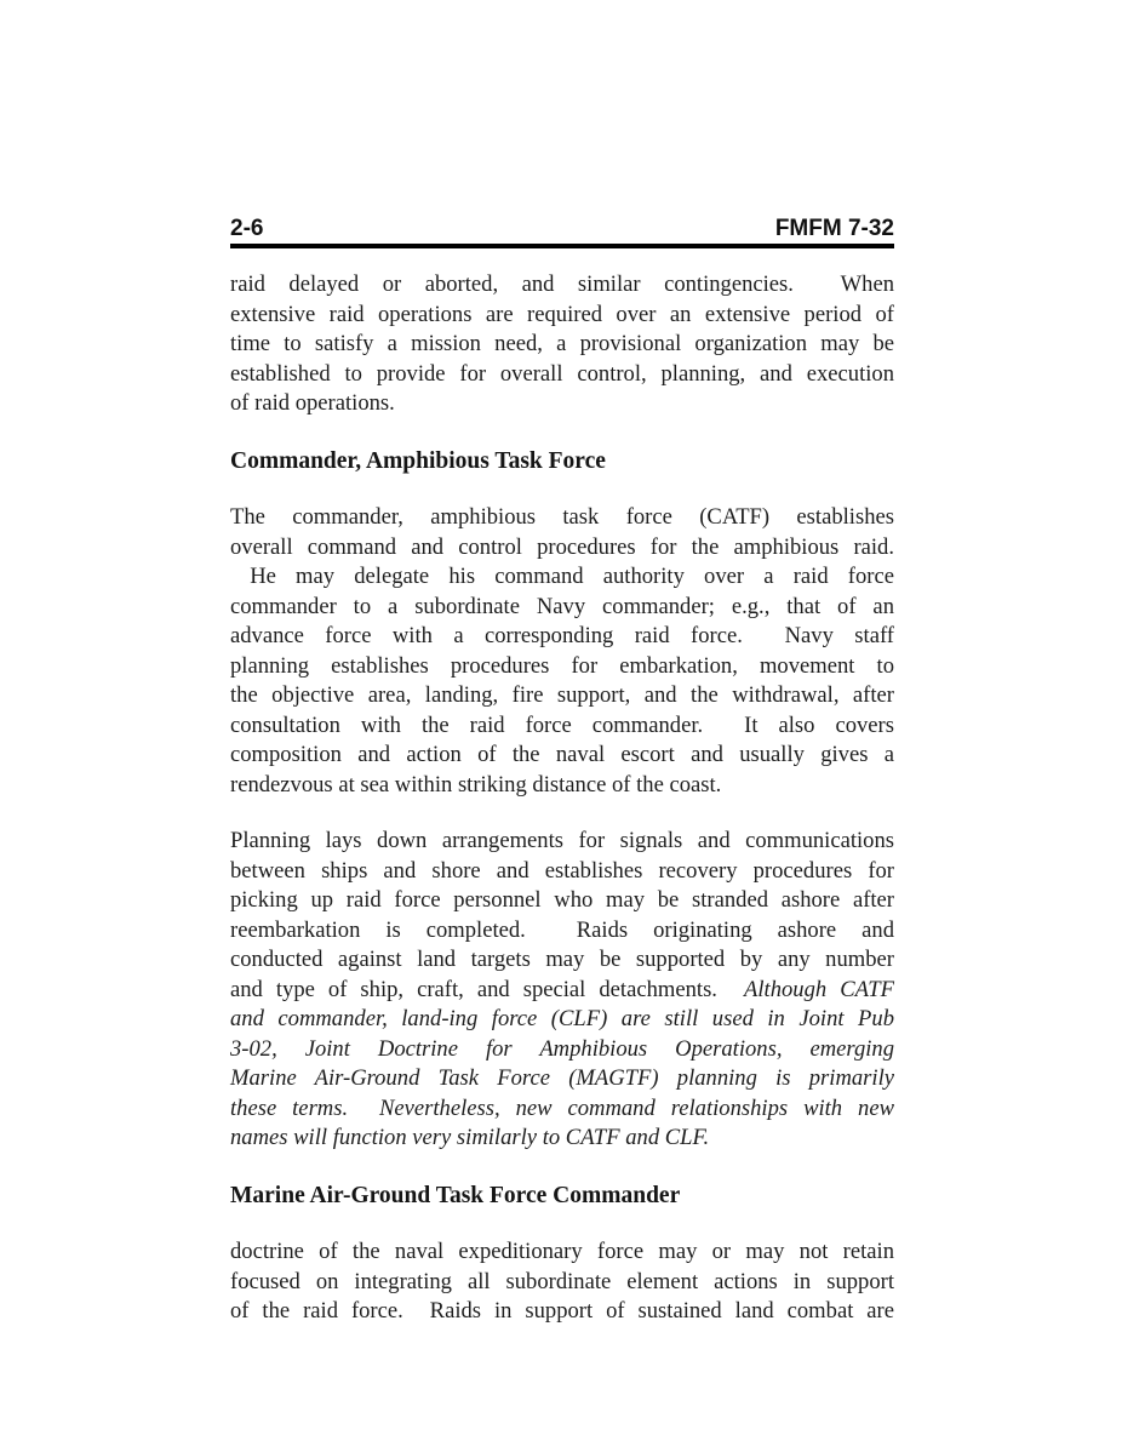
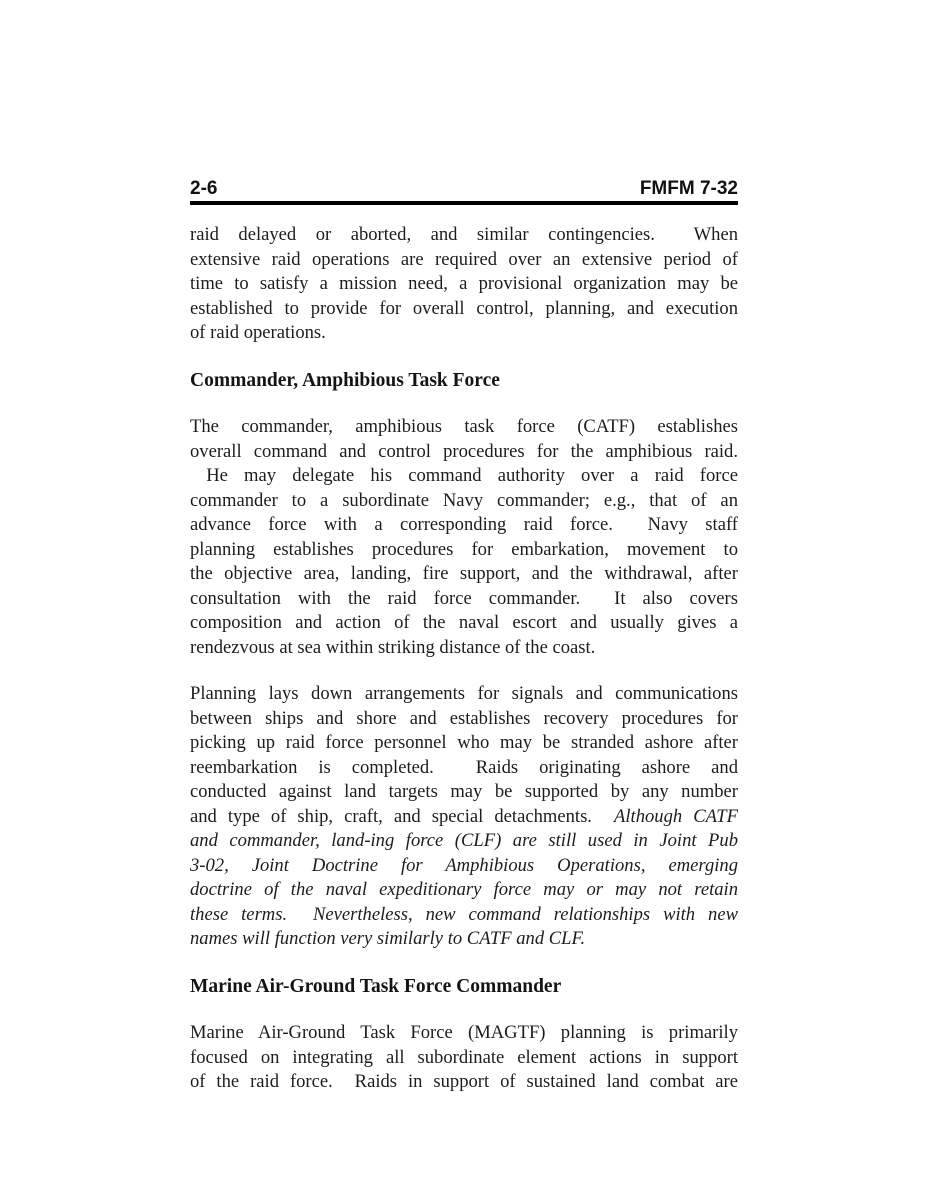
  2-6
  FMFM 7-32
  raid delayed or aborted, and similar contingencies. When
  extensive raid operations are required over an extensive period of
  time to satisfy a mission need, a provisional organization may be
  established to provide for overall control, planning, and execution
  of raid operations.
  Commander, Amphibious Task Force
  The commander, amphibious task force (CATF) establishes
  overall command and control procedures for the amphibious raid.
  He may delegate his command authority over a raid force
  commander to a subordinate Navy commander; e.g., that of an
  advance force with a corresponding raid force. Navy staff
  planning establishes procedures for embarkation, movement to
  the objective area, landing, fire support, and the withdrawal, after
  consultation with the raid force commander. It also covers
  composition and action of the naval escort and usually gives a
  rendezvous at sea within striking distance of the coast.
  Planning lays down arrangements for signals and communications
  between ships and shore and establishes recovery procedures for
  picking up raid force personnel who may be stranded ashore after
  reembarkation is completed. Raids originating ashore and
  conducted against land targets may be supported by any number
  and type of ship, craft, and special detachments. Although CATF
  and commander, land-ing force (CLF) are still used in Joint Pub
  3-02, Joint Doctrine for Amphibious Operations, emerging
- Marine Air-Ground Task Force (MAGTF) planning is primarily
+ doctrine of the naval expeditionary force may or may not retain
  these terms. Nevertheless, new command relationships with new
  names will function very similarly to CATF and CLF.
  Marine Air-Ground Task Force Commander
- doctrine of the naval expeditionary force may or may not retain
+ Marine Air-Ground Task Force (MAGTF) planning is primarily
  focused on integrating all subordinate element actions in support
  of the raid force. Raids in support of sustained land combat are
